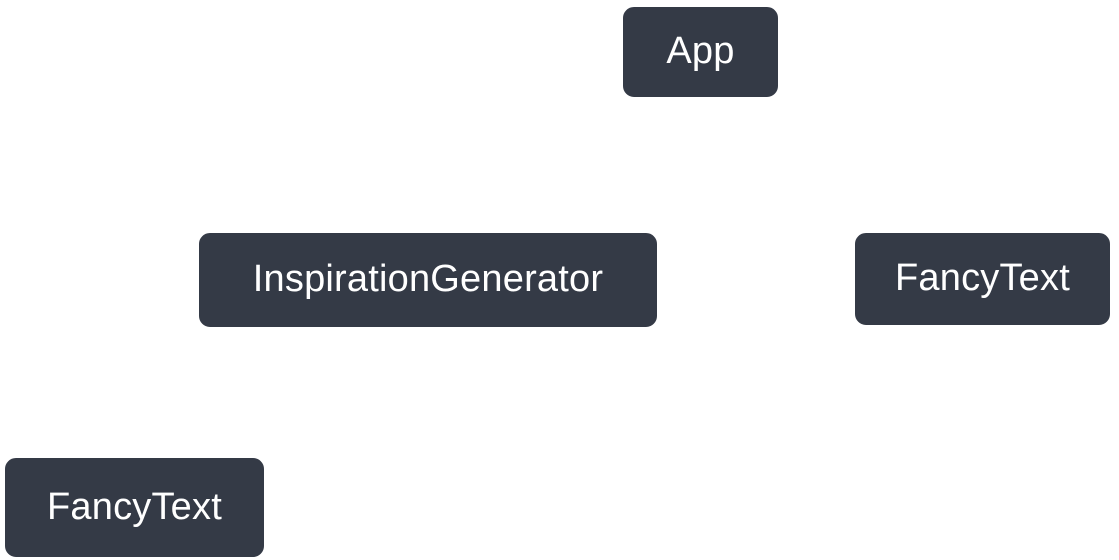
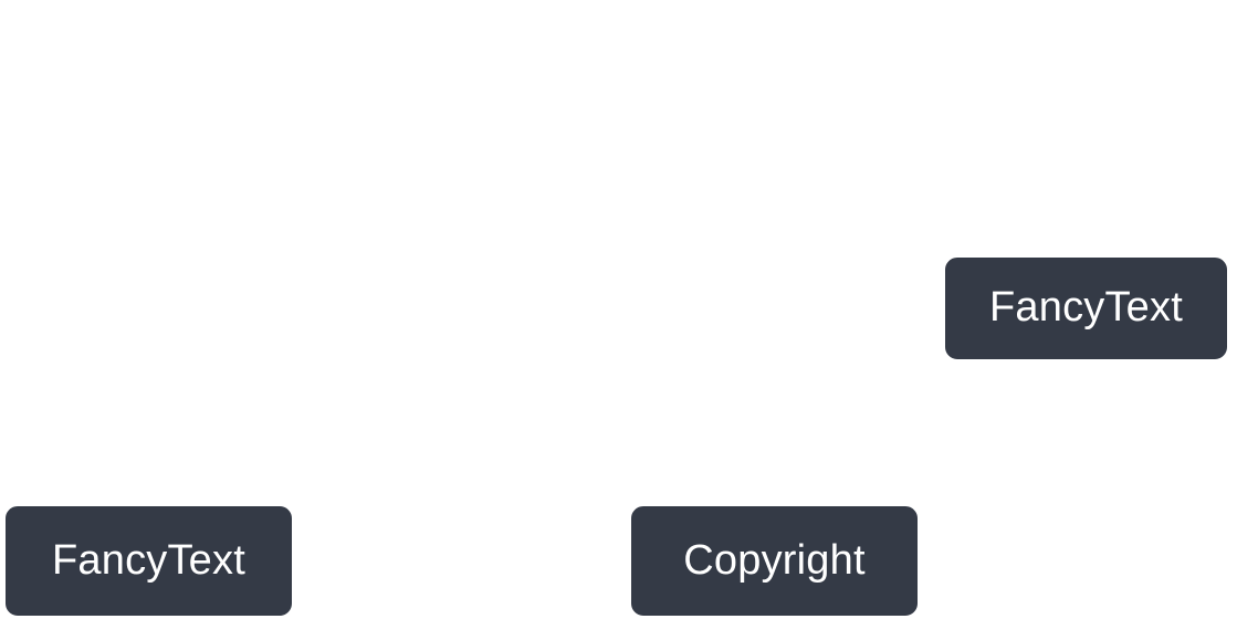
- App
- InspirationGenerator
  FancyText
  FancyText
+ Copyright
